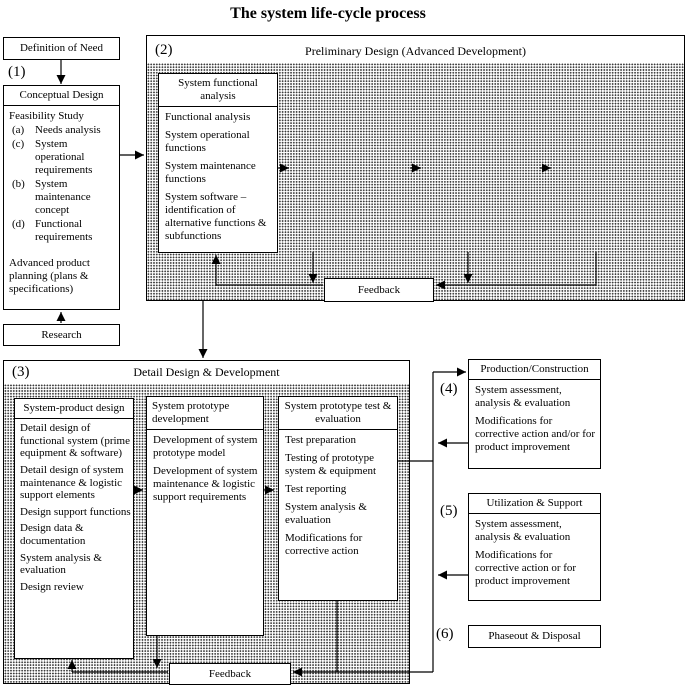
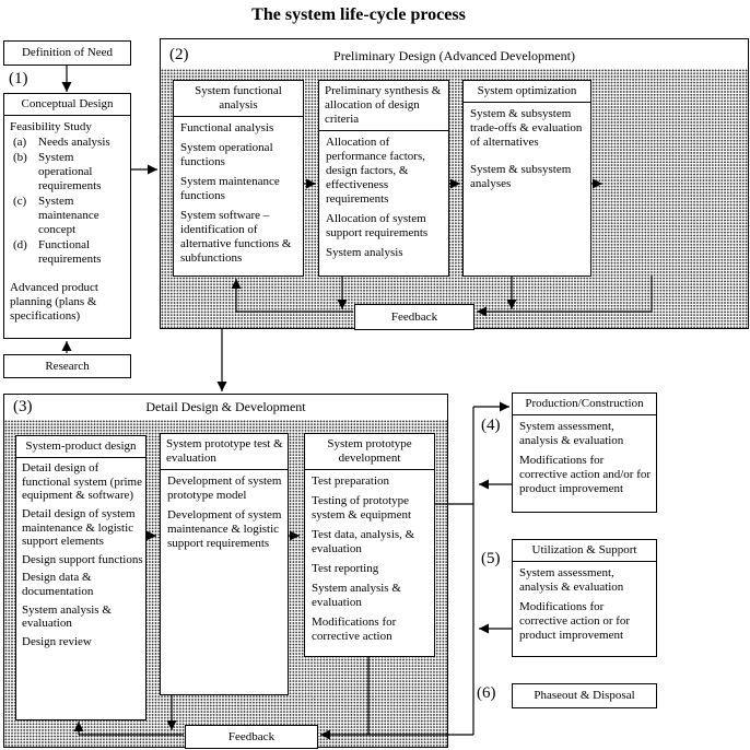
  The system life-cycle process
  Definition of Need
  (1)
  Conceptual Design
  Feasibility Study
  (a)
  Needs analysis
- (c)
+ (b)
  System operational requirements
- (b)
+ (c)
  System maintenance concept
  (d)
  Functional requirements
  Advanced product planning (plans & specifications)
  Research
  (2)
  Preliminary Design (Advanced Development)
  System functional analysis
  Functional analysis
  System operational functions
  System maintenance functions
  System software – identification of alternative functions & subfunctions
+ Preliminary synthesis & allocation of design criteria
+ Allocation of performance factors, design factors, & effectiveness requirements
+ Allocation of system support requirements
+ System analysis
+ System optimization
+ System & subsystem trade-offs & evaluation of alternatives
+ System & subsystem analyses
  Feedback
  (3)
  Detail Design & Development
  System-product design
  Detail design of functional system (prime equipment & software)
  Detail design of system maintenance & logistic support elements
  Design support functions
  Design data & documentation
  System analysis & evaluation
  Design review
- System prototype development
+ System prototype test & evaluation
  Development of system prototype model
  Development of system maintenance & logistic support requirements
- System prototype test & evaluation
+ System prototype development
  Test preparation
  Testing of prototype system & equipment
+ Test data, analysis, & evaluation
  Test reporting
  System analysis & evaluation
  Modifications for corrective action
  Feedback
  (4)
  Production/Construction
  System assessment, analysis & evaluation
  Modifications for corrective action and/or for product improvement
  (5)
  Utilization & Support
  System assessment, analysis & evaluation
  Modifications for corrective action or for product improvement
  (6)
  Phaseout & Disposal
